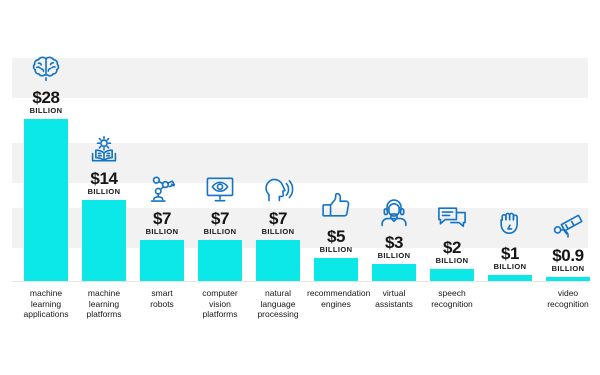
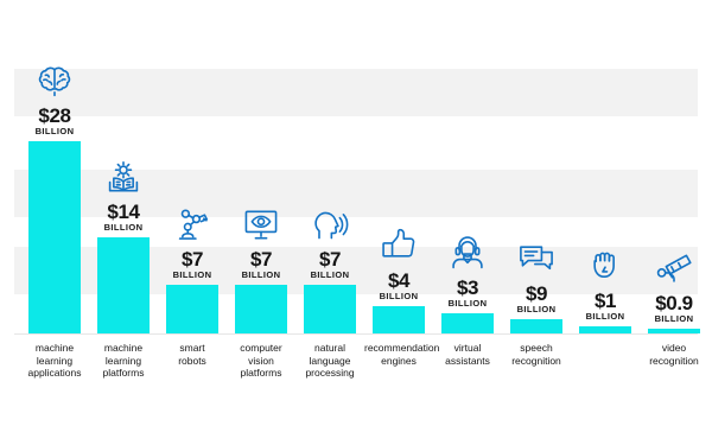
  $28
  BILLION
  machine
  learning
  applications
  $14
  BILLION
  machine
  learning
  platforms
  $7
  BILLION
  smart
  robots
  $7
  BILLION
  computer
  vision
  platforms
  $7
  BILLION
  natural
  language
  processing
- $5
+ $4
  BILLION
  recommendatio
  engines
  $3
  BILLION
  virtual
  assistants
- $2
+ $9
  BILLION
  speech
  recognition
  $1
  BILLION
  $0.9
  BILLION
  video
  recognition
